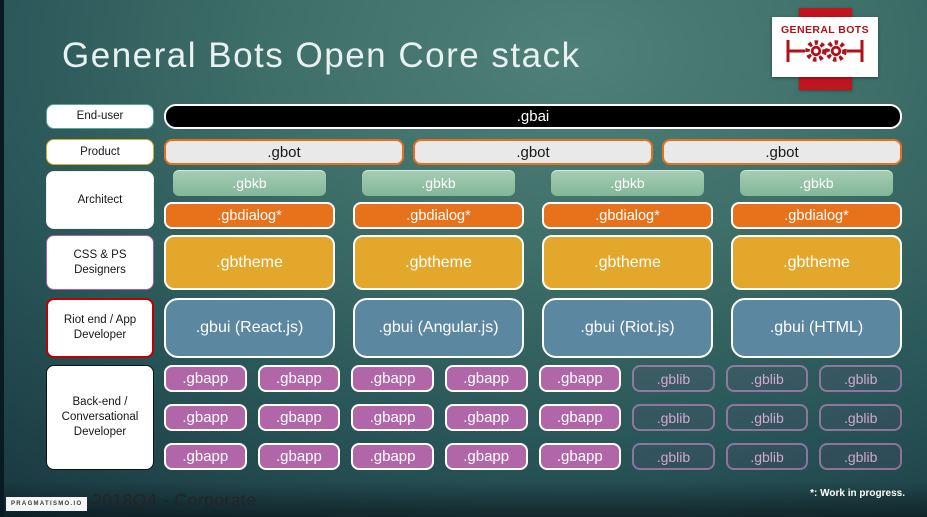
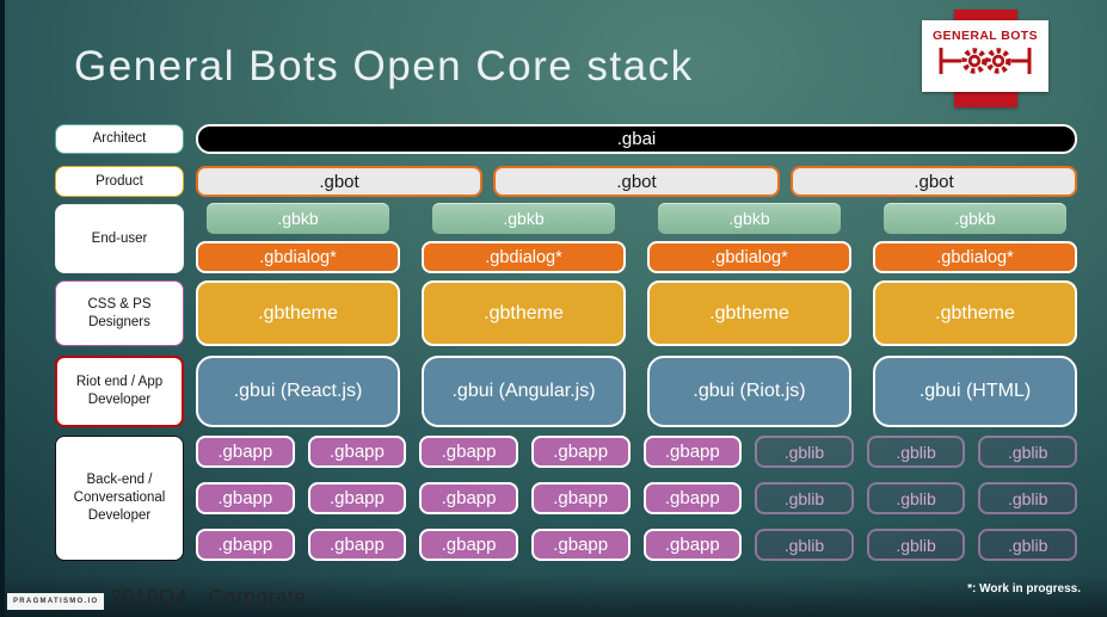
  General Bots Open Core stack
  GENERAL BOTS
- End-user
+ Architect
  Product
- Architect
+ End-user
  CSS & PS Designers
  Riot end / App Developer
  Back-end / Conversational Developer
  .gbai
  .gbot
  .gbot
  .gbot
  .gbkb
  .gbkb
  .gbkb
  .gbkb
  .gbdialog*
  .gbdialog*
  .gbdialog*
  .gbdialog*
  .gbtheme
  .gbtheme
  .gbtheme
  .gbtheme
  .gbui (React.js)
  .gbui (Angular.js)
  .gbui (Riot.js)
  .gbui (HTML)
  .gbapp
  .gbapp
  .gbapp
  .gbapp
  .gbapp
  .gblib
  .gblib
  .gblib
  .gbapp
  .gbapp
  .gbapp
  .gbapp
  .gbapp
  .gblib
  .gblib
  .gblib
  .gbapp
  .gbapp
  .gbapp
  .gbapp
  .gbapp
  .gblib
  .gblib
  .gblib
  2018Q4 - Corporate
  *: Work in progress.
